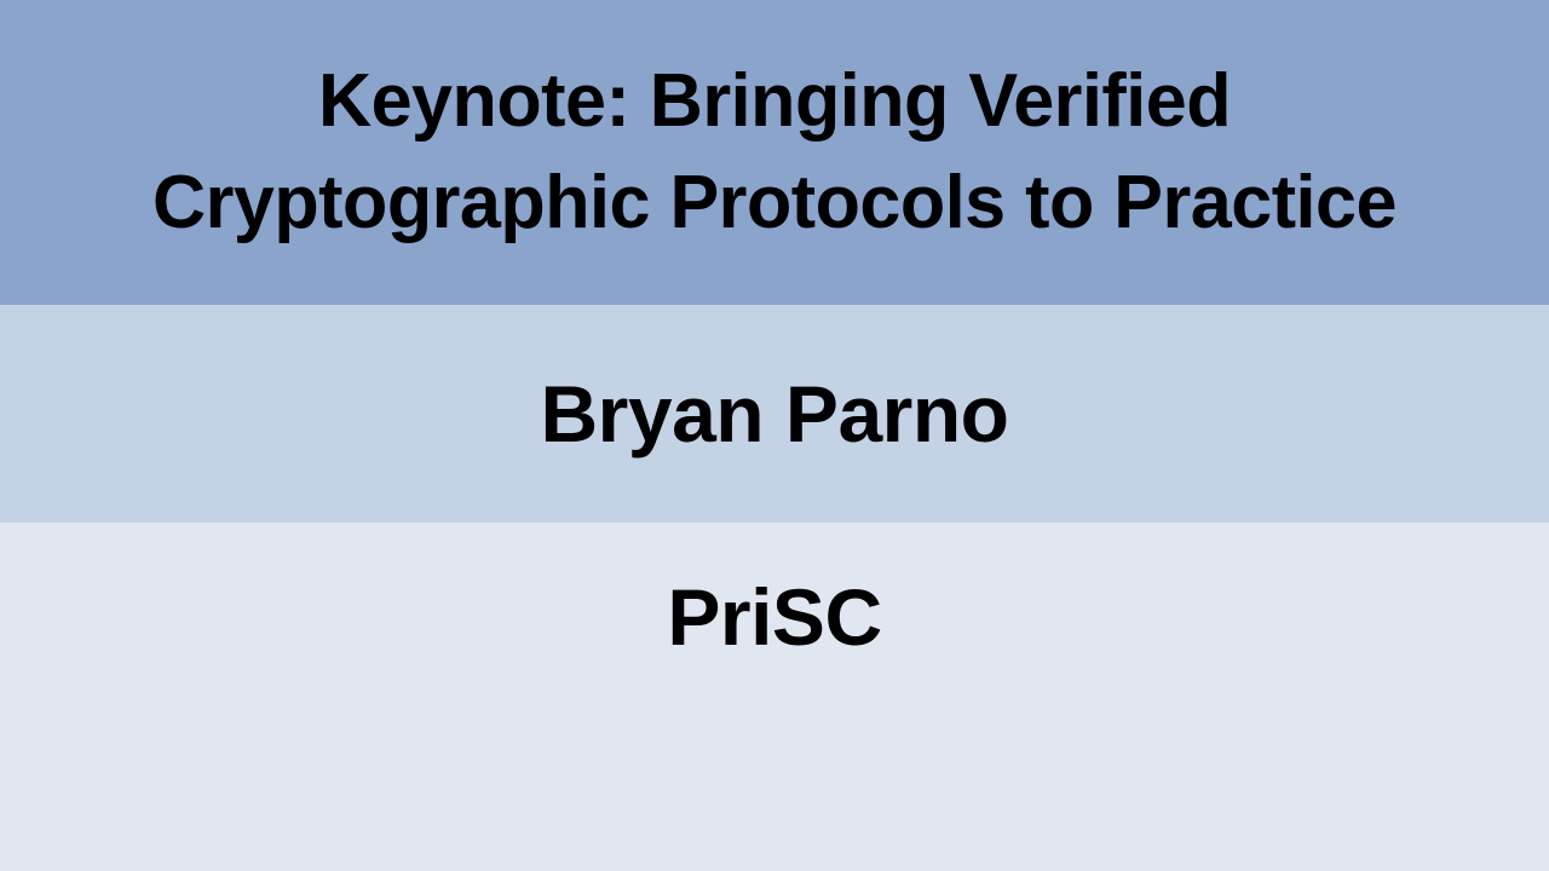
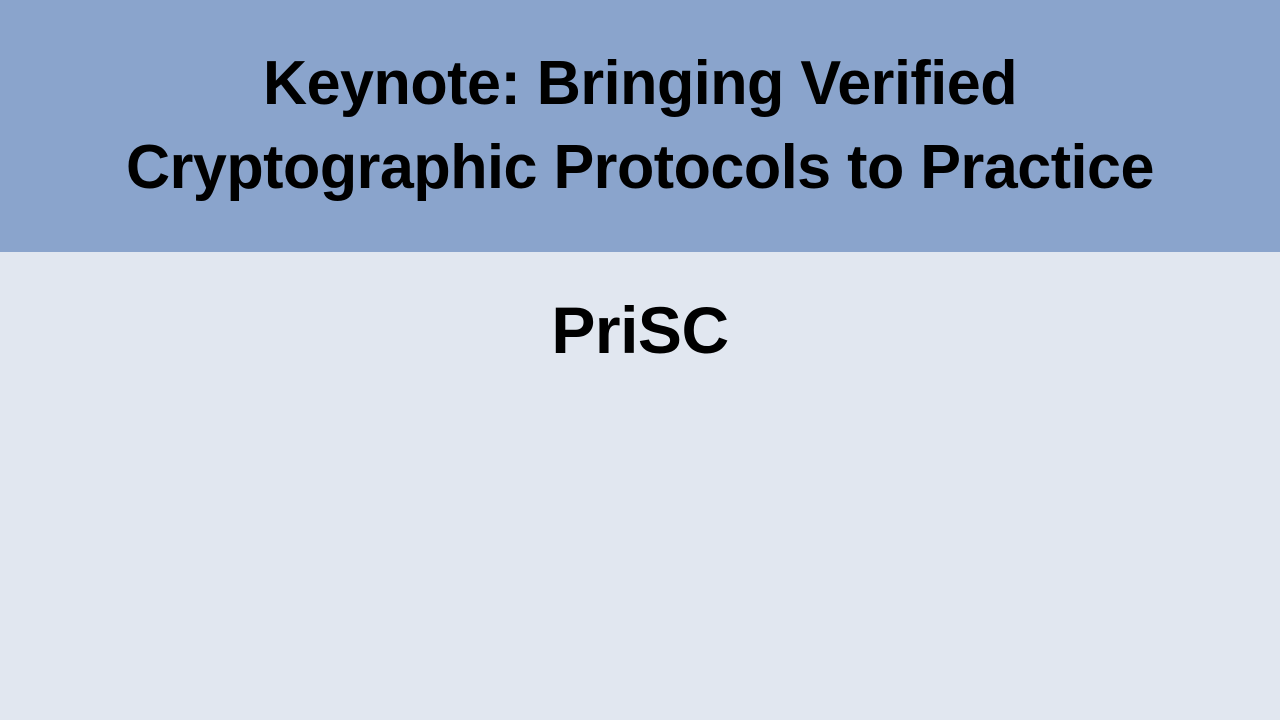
  Keynote: Bringing Verified
  Cryptographic Protocols to Practice
- Bryan Parno
  PriSC
